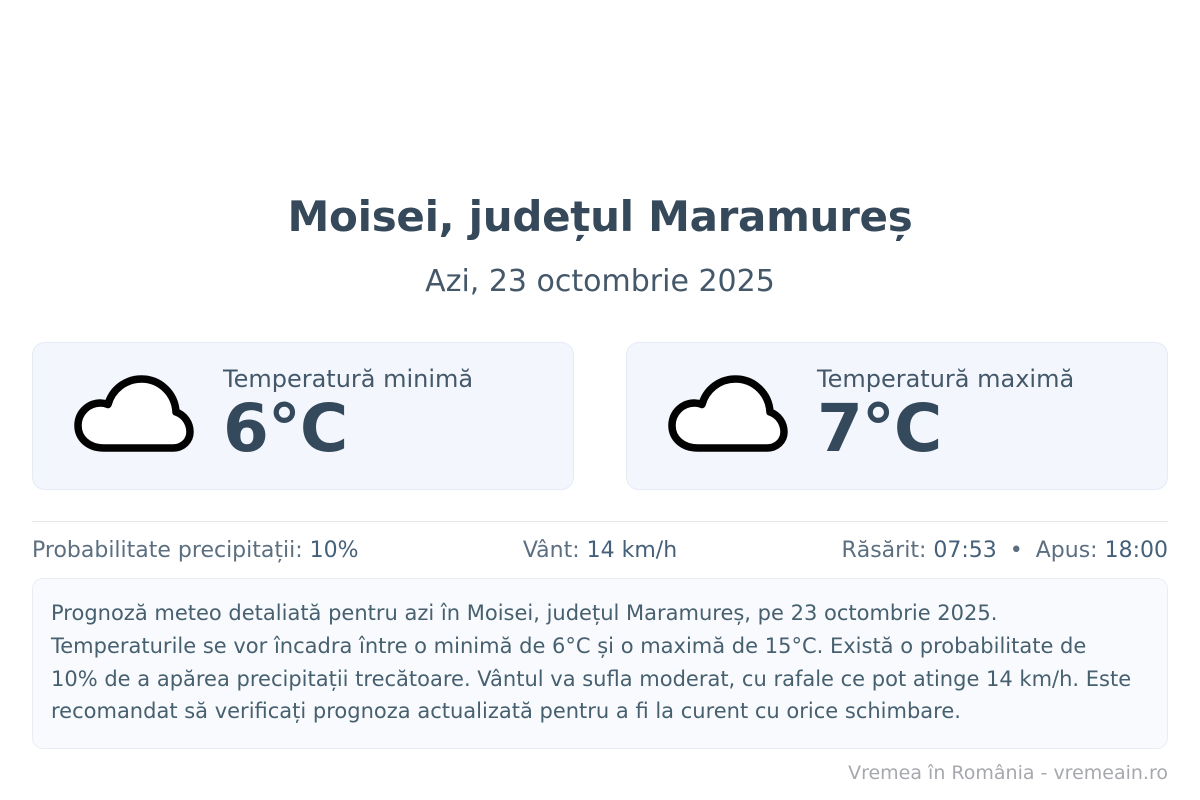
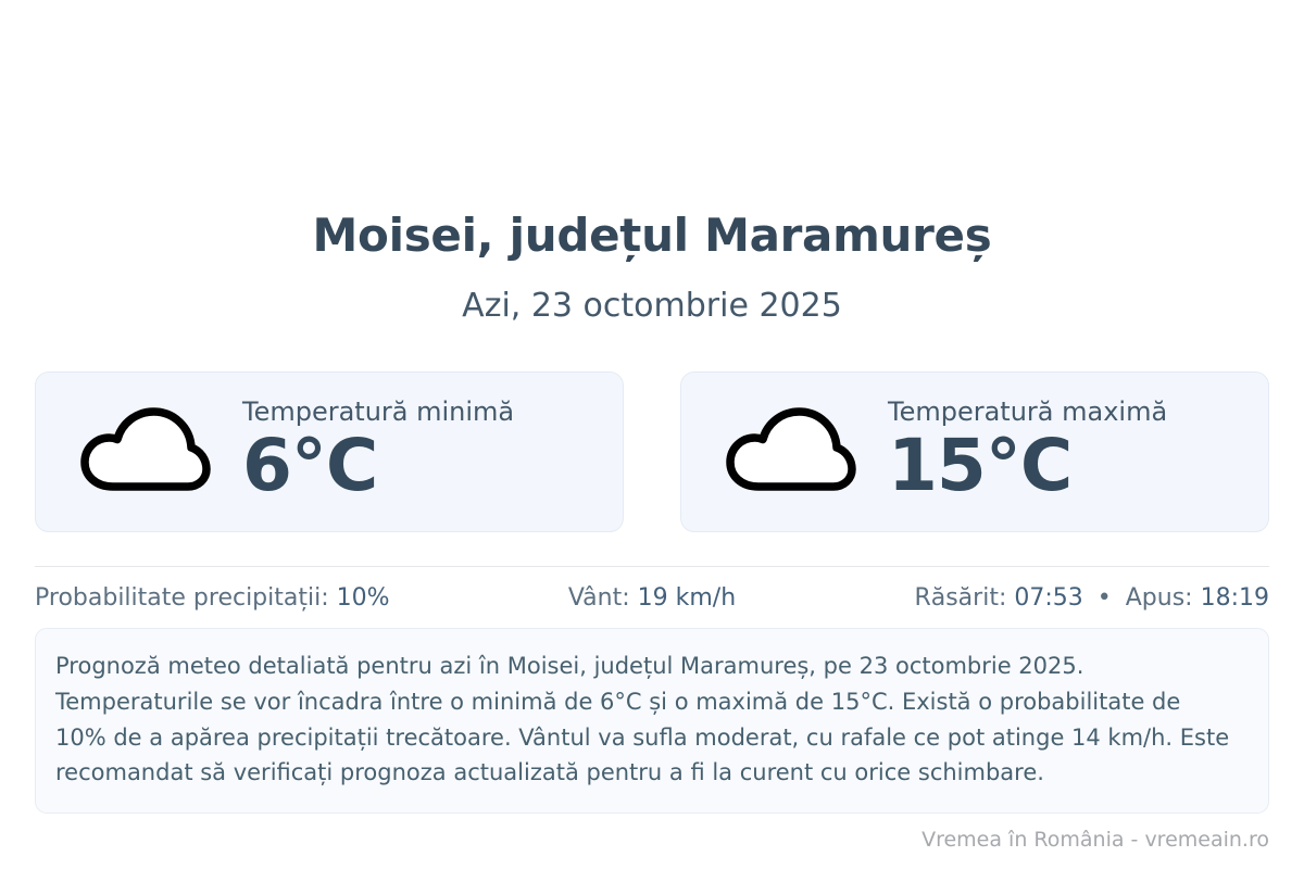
  Moisei, județul Maramureș
  Azi, 23 octombrie 2025
  Temperatură minimă
  6°C
  Temperatură maximă
- 7°C
+ 15°C
  Probabilitate precipitații: 10%
- Vânt: 14 km/h
+ Vânt: 19 km/h
- Răsărit: 07:53 • Apus: 18:00
+ Răsărit: 07:53 • Apus: 18:19
  Prognoză meteo detaliată pentru azi în Moisei, județul Maramureș, pe 23 octombrie 2025. Temperaturile se vor încadra între o minimă de 6°C și o maximă de 15°C. Există o probabilitate de 10% de a apărea precipitații trecătoare. Vântul va sufla moderat, cu rafale ce pot atinge 14 km/h. Este recomandat să verificați prognoza actualizată pentru a fi la curent cu orice schimbare.
  Vremea în România - vremeain.ro
